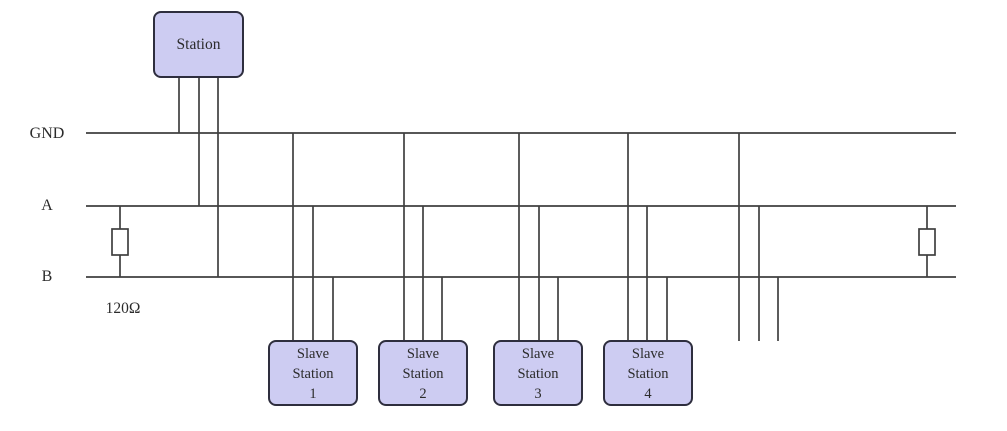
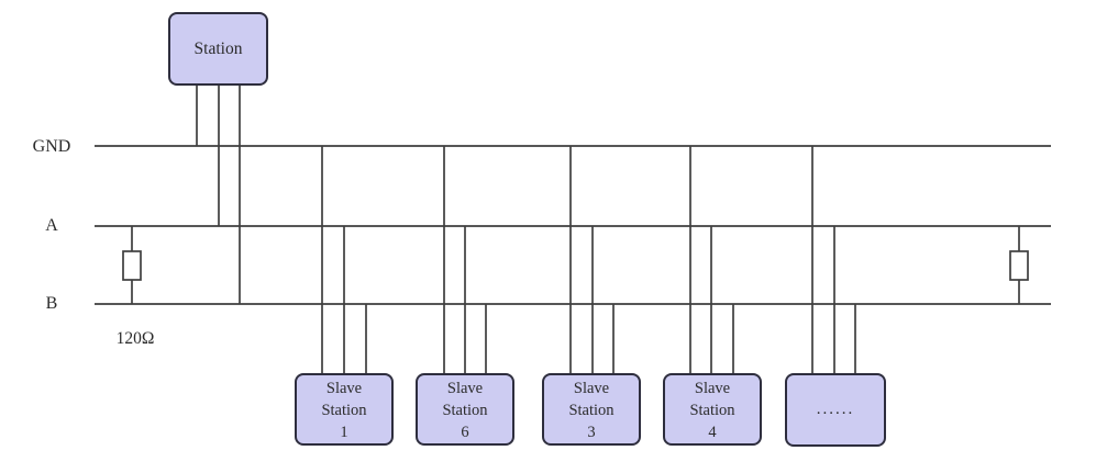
  GND
  A
  B
  120Ω
  Station
  Slave
  Station
  1
  Slave
  Station
- 2
+ 6
  Slave
  Station
  3
  Slave
  Station
  4
+ ......
